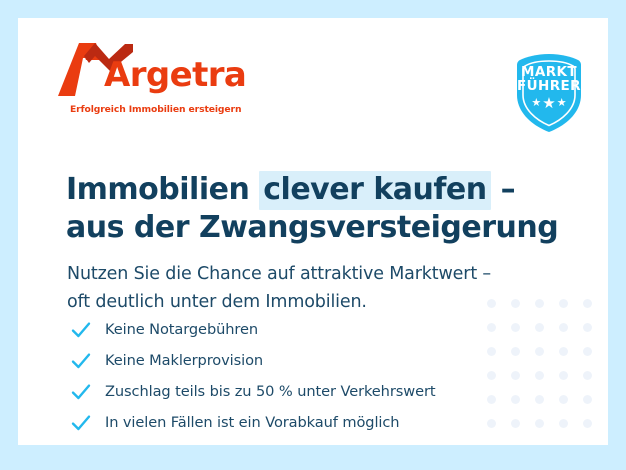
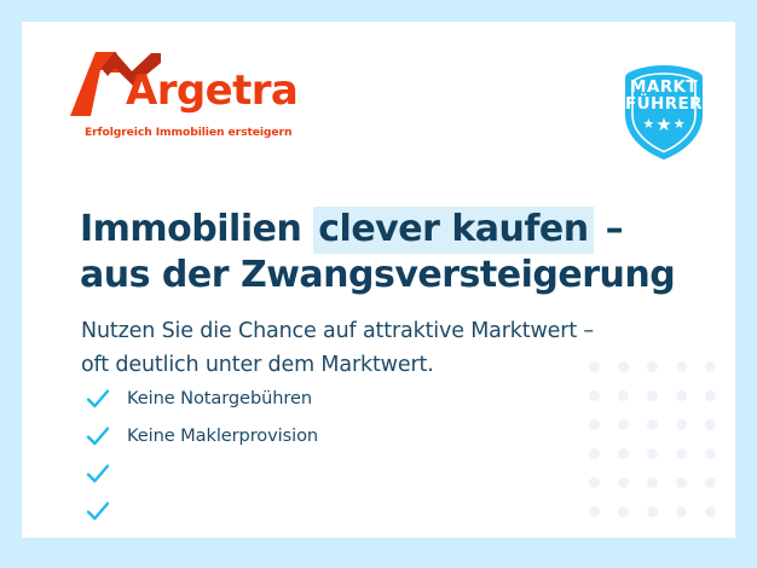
  Argetra
  Erfolgreich Immobilien ersteigern
  MARKT
  FÜHRER
  ★
  ★
  ★
  Immobilien clever kaufen –
  aus der Zwangsversteigerung
  Nutzen Sie die Chance auf attraktive Marktwert –
- oft deutlich unter dem Immobilien.
+ oft deutlich unter dem Marktwert.
  Keine Notargebühren
  Keine Maklerprovision
- Zuschlag teils bis zu 50 % unter Verkehrswert
- In vielen Fällen ist ein Vorabkauf möglich
